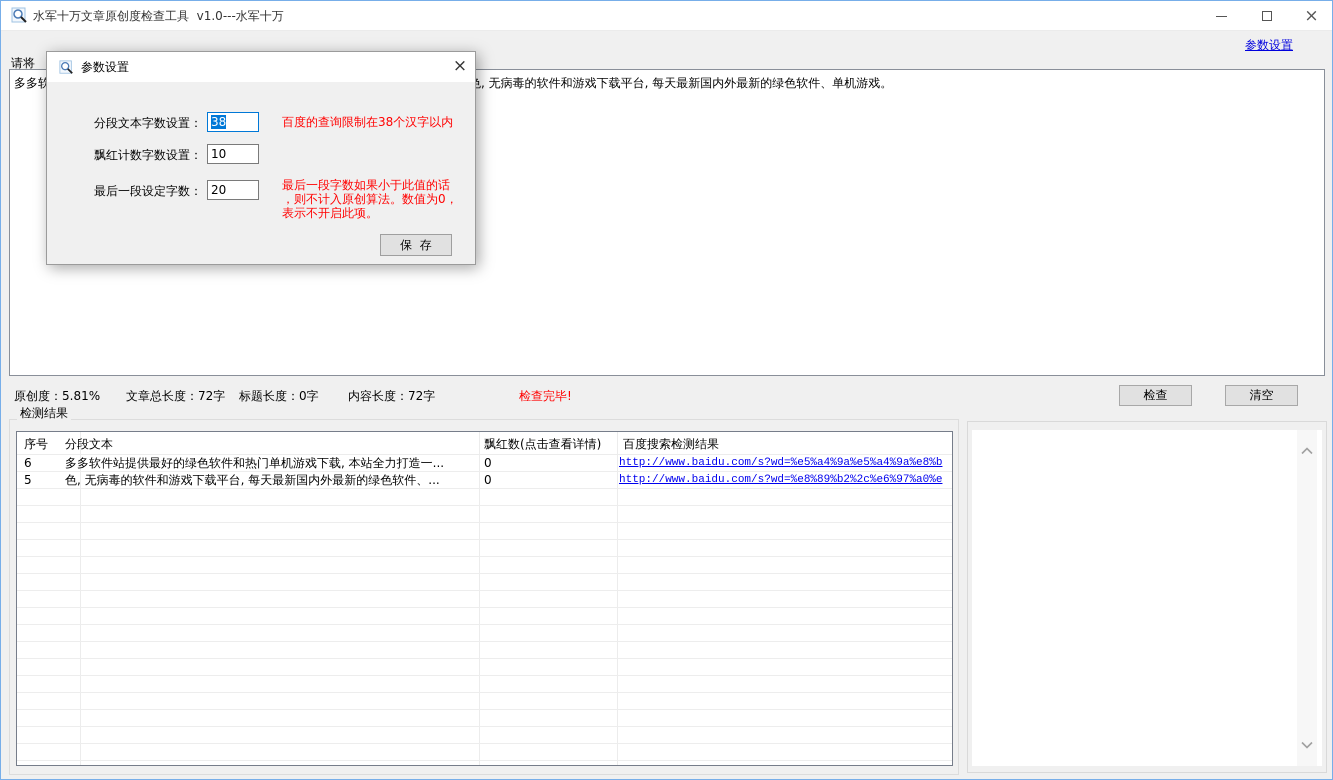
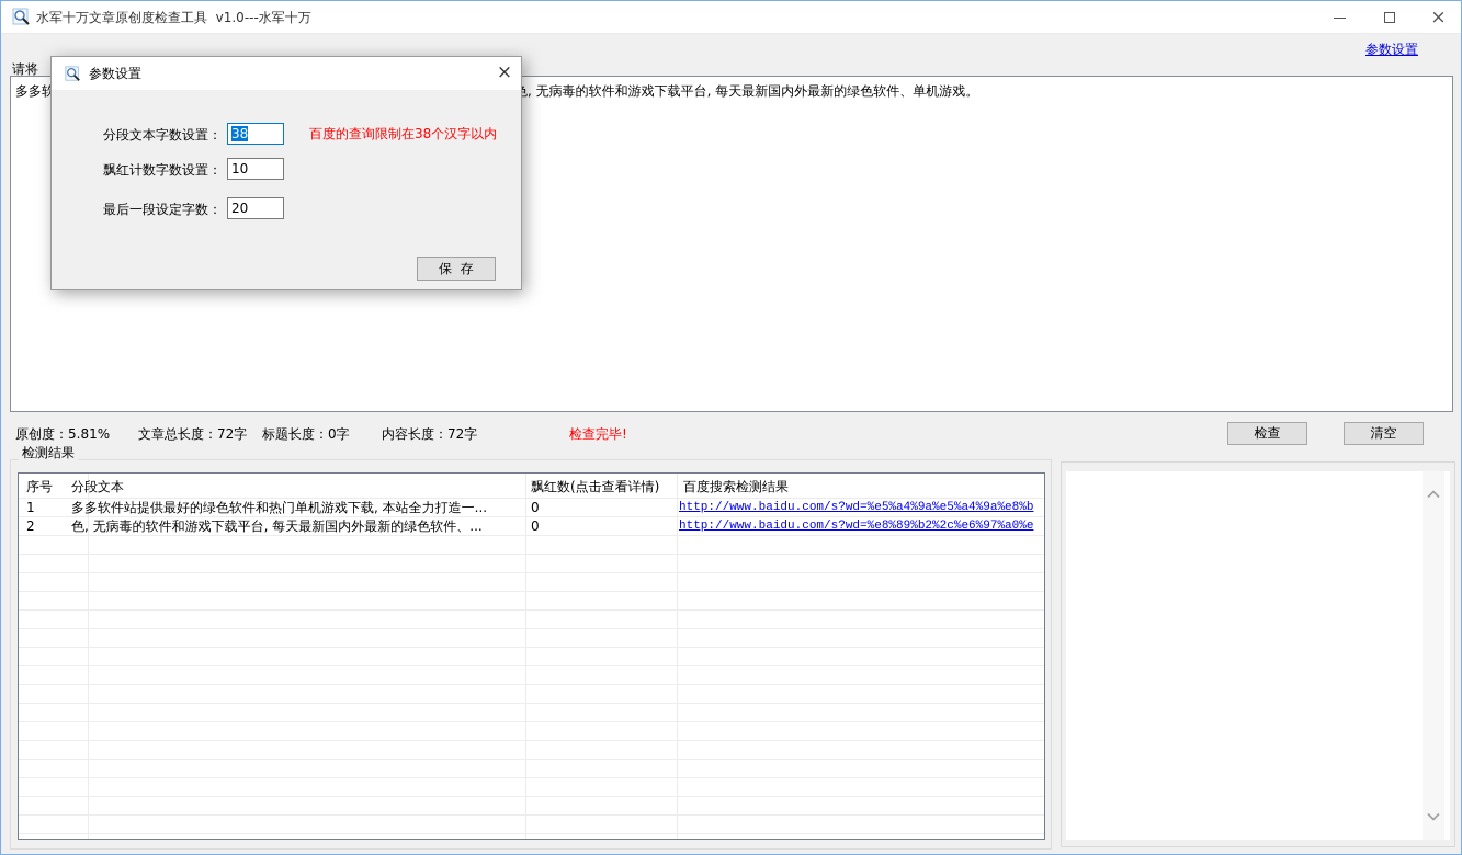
  水军十万文章原创度检查工具 v1.0---水军十万
  ×
  参数设置
  请将
  多多软
  , 无病毒的软件和游戏下载平台, 每天最新国内外最新的绿色软件、单机游戏。
  原创度：5.81%
  文章总长度：72字
  标题长度：0字
  内容长度：72字
  检查完毕!
  检查
  清空
  检测结果
  序号
  分段文本
  飘红数(点击查看详情)
  百度搜索检测结果
- 6
+ 1
  多多软件站提供最好的绿色软件和热门单机游戏下载, 本站全力打造一...
  0
  http://www.baidu.com/s?wd=%e5%a4%9a%e5%a4%9a%e8%b
- 5
+ 2
  色, 无病毒的软件和游戏下载平台, 每天最新国内外最新的绿色软件、...
  0
  http://www.baidu.com/s?wd=%e8%89%b2%2c%e6%97%a0%e
  参数设置
  ×
  分段文本字数设置：
  38
  百度的查询限制在38个汉字以内
  飘红计数字数设置：
  10
  最后一段设定字数：
  20
- 最后一段字数如果小于此值的话，则不计入原创算法。数值为0，表示不开启此项。
  保 存
